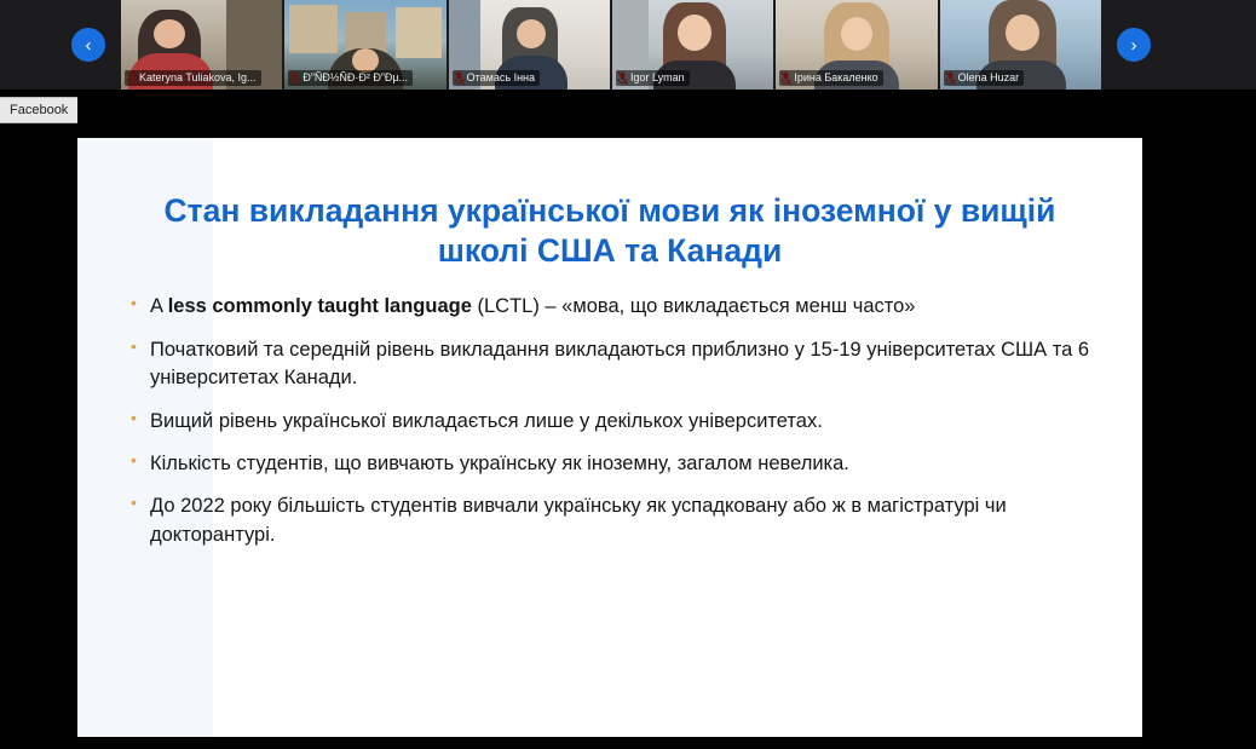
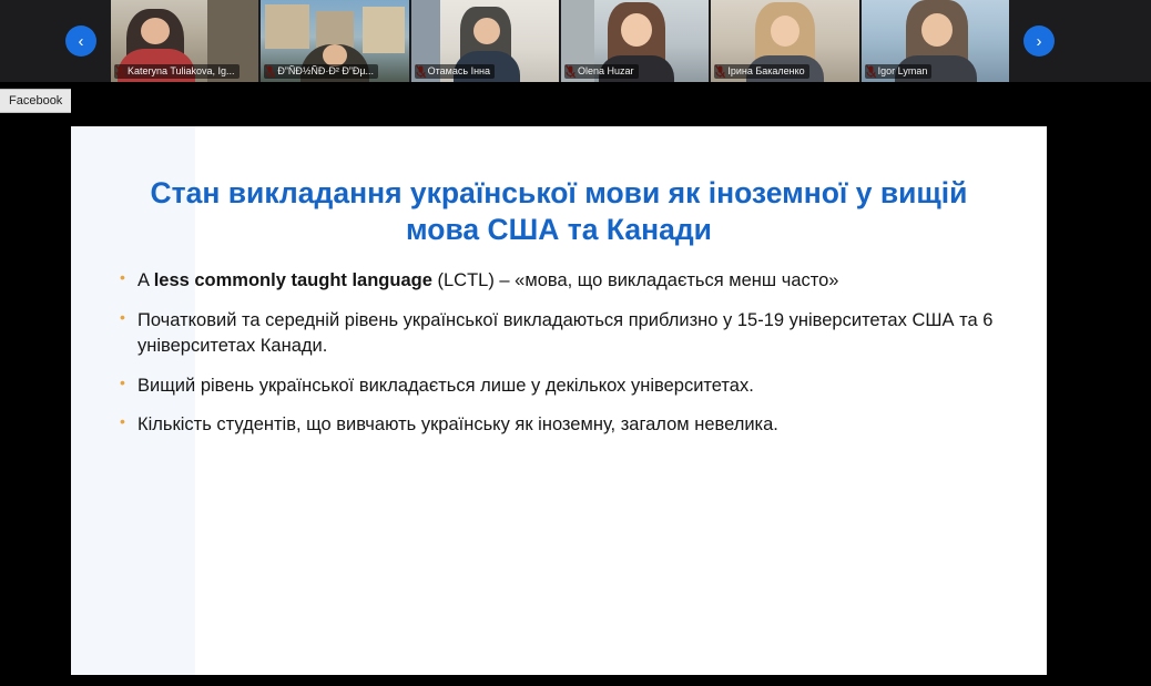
  ‹
  Kateryna Tuliakova, Ig...
  Ð”ÑÐ½ÑÐ·Ð² Ð”Ðµ...
  Отамась Інна
- Igor Lyman
+ Olena Huzar
  Ірина Бакаленко
- Olena Huzar
+ Igor Lyman
  ›
  Facebook
- Стан викладання української мови як іноземної у вищій школі США та Канади
+ Стан викладання української мови як іноземної у вищій мова США та Канади
  A less commonly taught language (LCTL) – «мова, що викладається менш часто»
- Початковий та середній рівень викладання викладаються приблизно у 15-19 університетах США та 6 університетах Канади.
+ Початковий та середній рівень української викладаються приблизно у 15-19 університетах США та 6 університетах Канади.
  Вищий рівень української викладається лише у декількох університетах.
  Кількість студентів, що вивчають українську як іноземну, загалом невелика.
- До 2022 року більшість студентів вивчали українську як успадковану або ж в магістратурі чи докторантурі.
